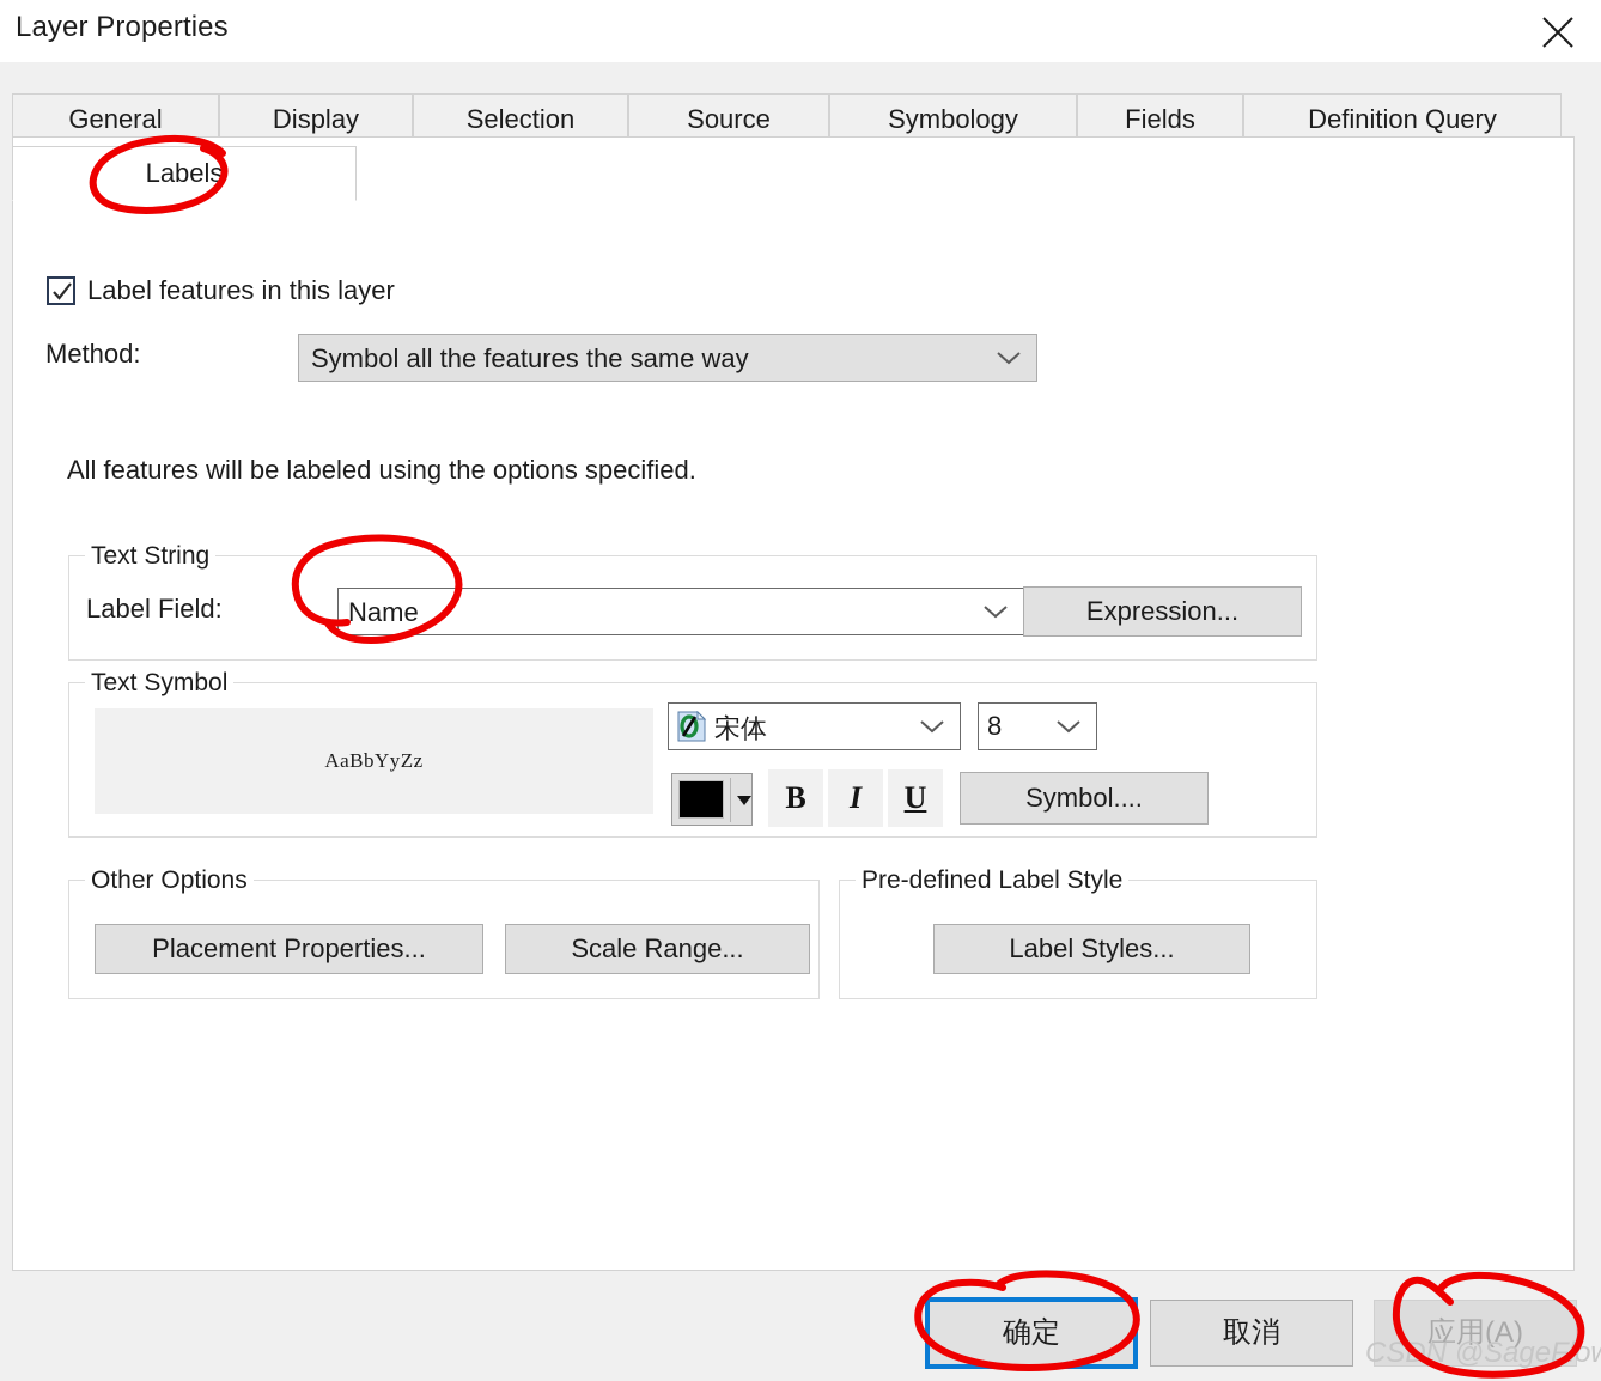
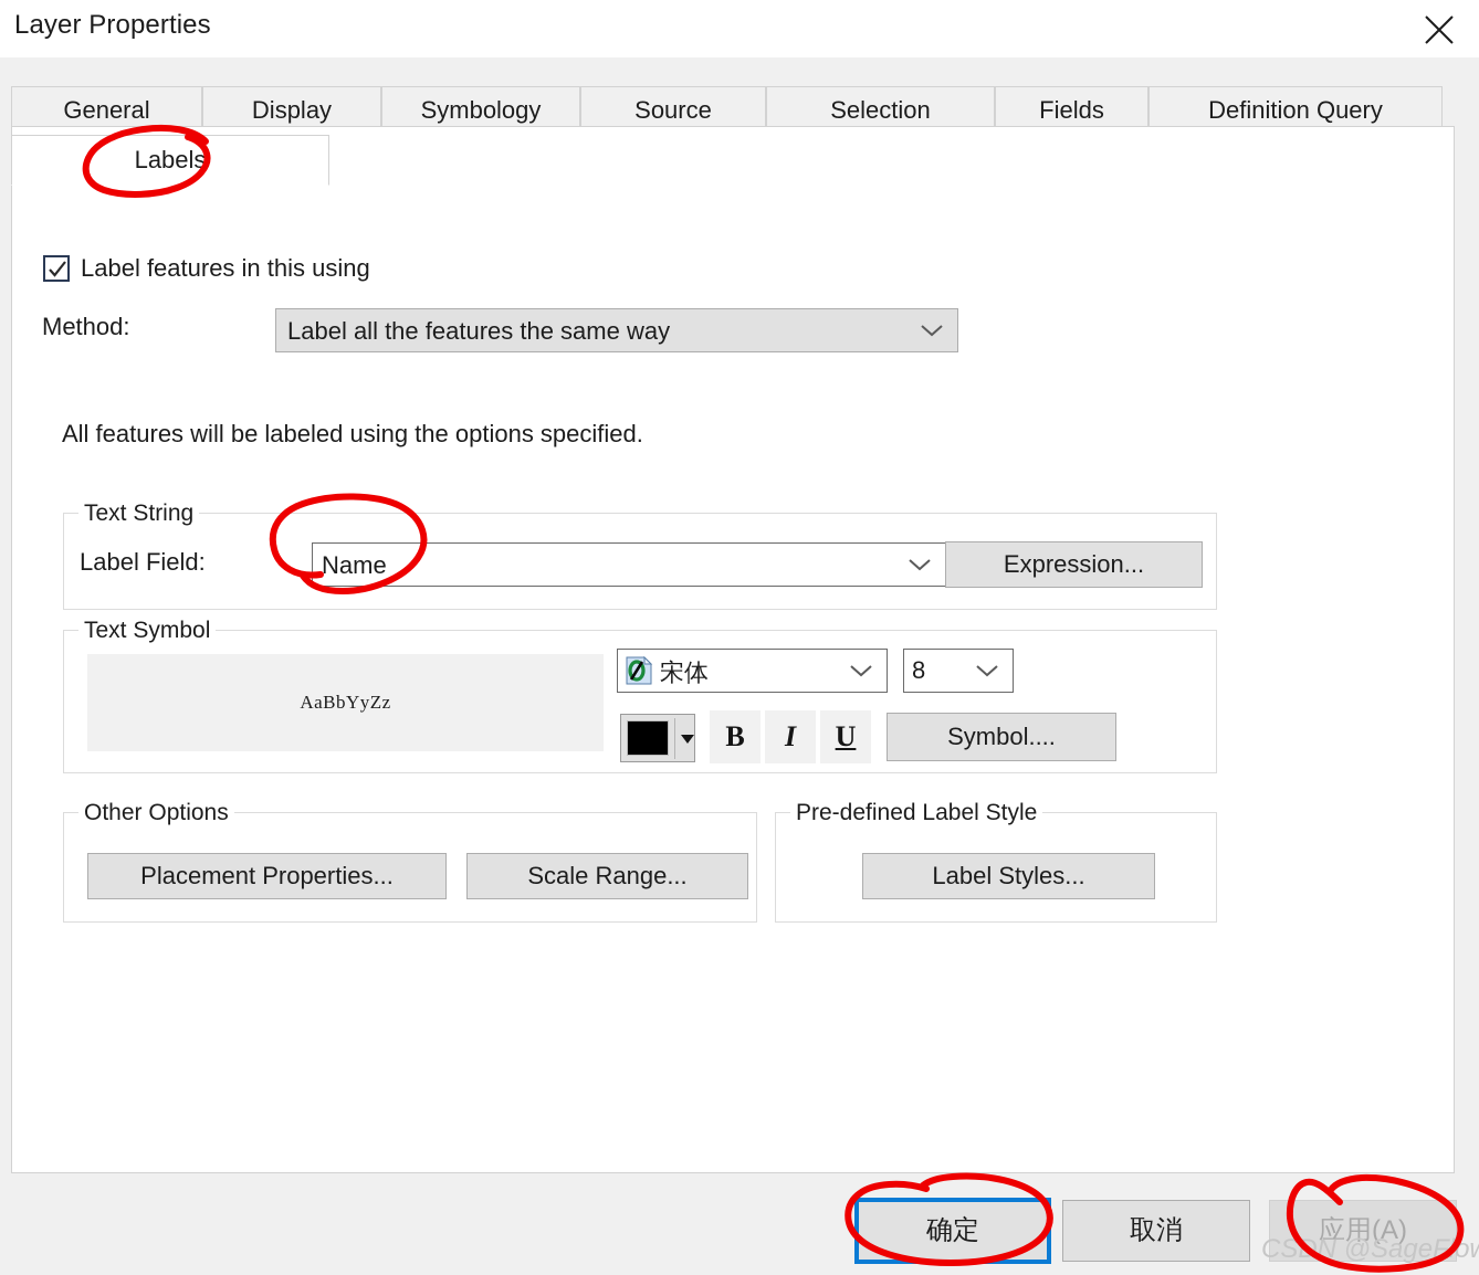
  Layer Properties
  General
  Display
- Selection
+ Symbology
  Source
- Symbology
+ Selection
  Fields
  Definition Query
  Labels
- Label features in this layer
+ Label features in this using
  Method:
- Symbol all the features the same way
+ Label all the features the same way
  All features will be labeled using the options specified.
  Text String
  Label Field:
  Name
  Expression...
  Text Symbol
  AaBbYyZz
  宋体
  8
  B
  I
  U
  Symbol....
  Other Options
  Placement Properties...
  Scale Range...
  Pre-defined Label Style
  Label Styles...
  确定
  取消
  应用(A)
